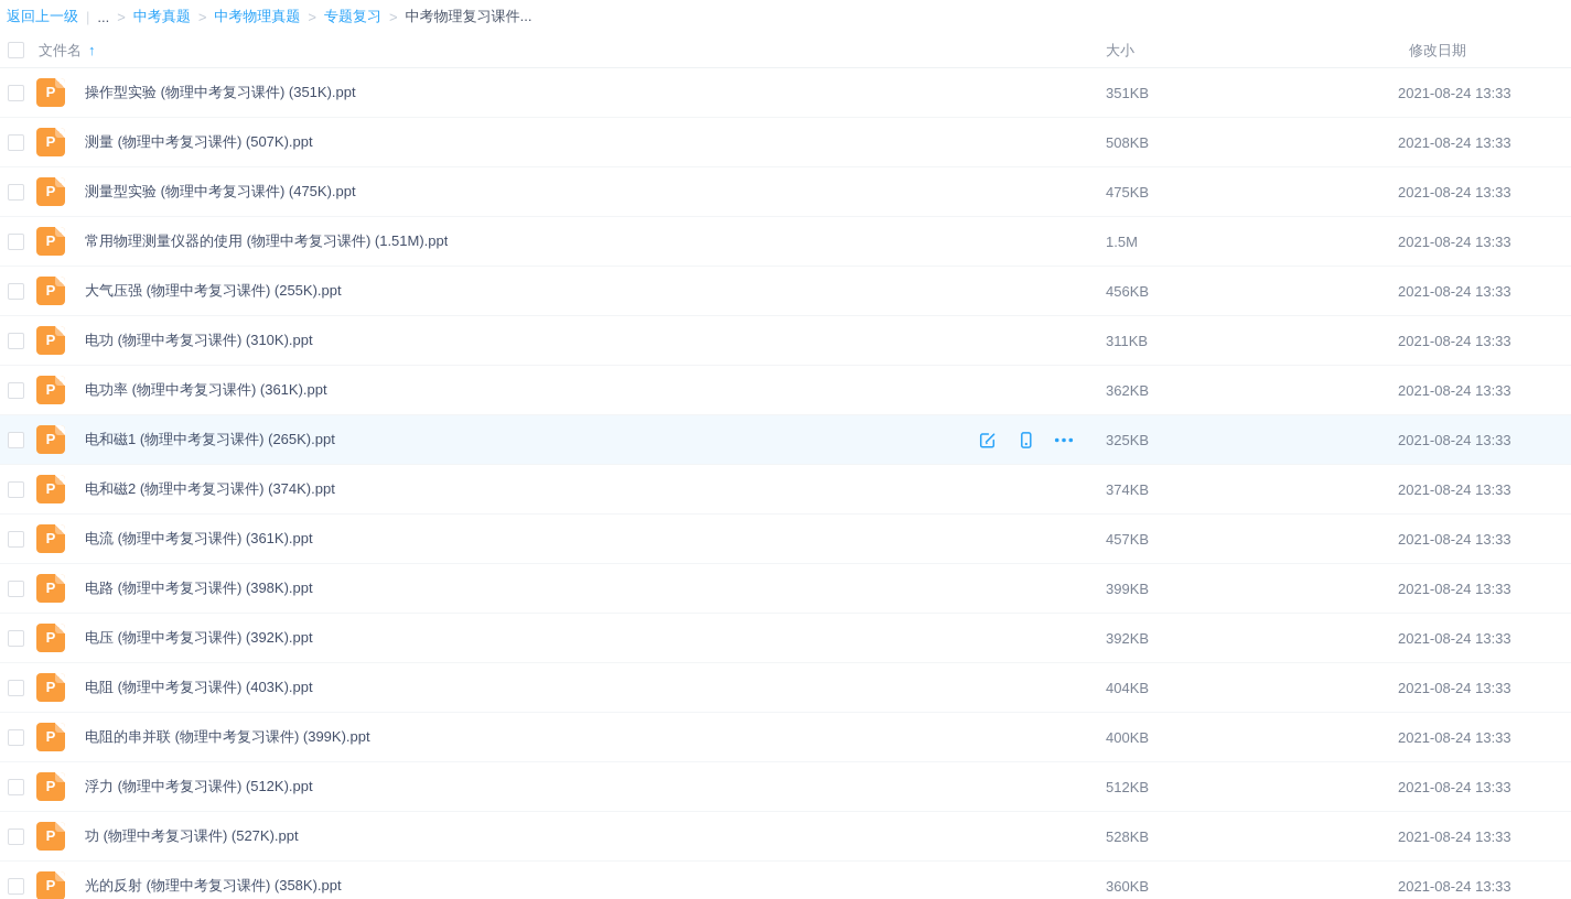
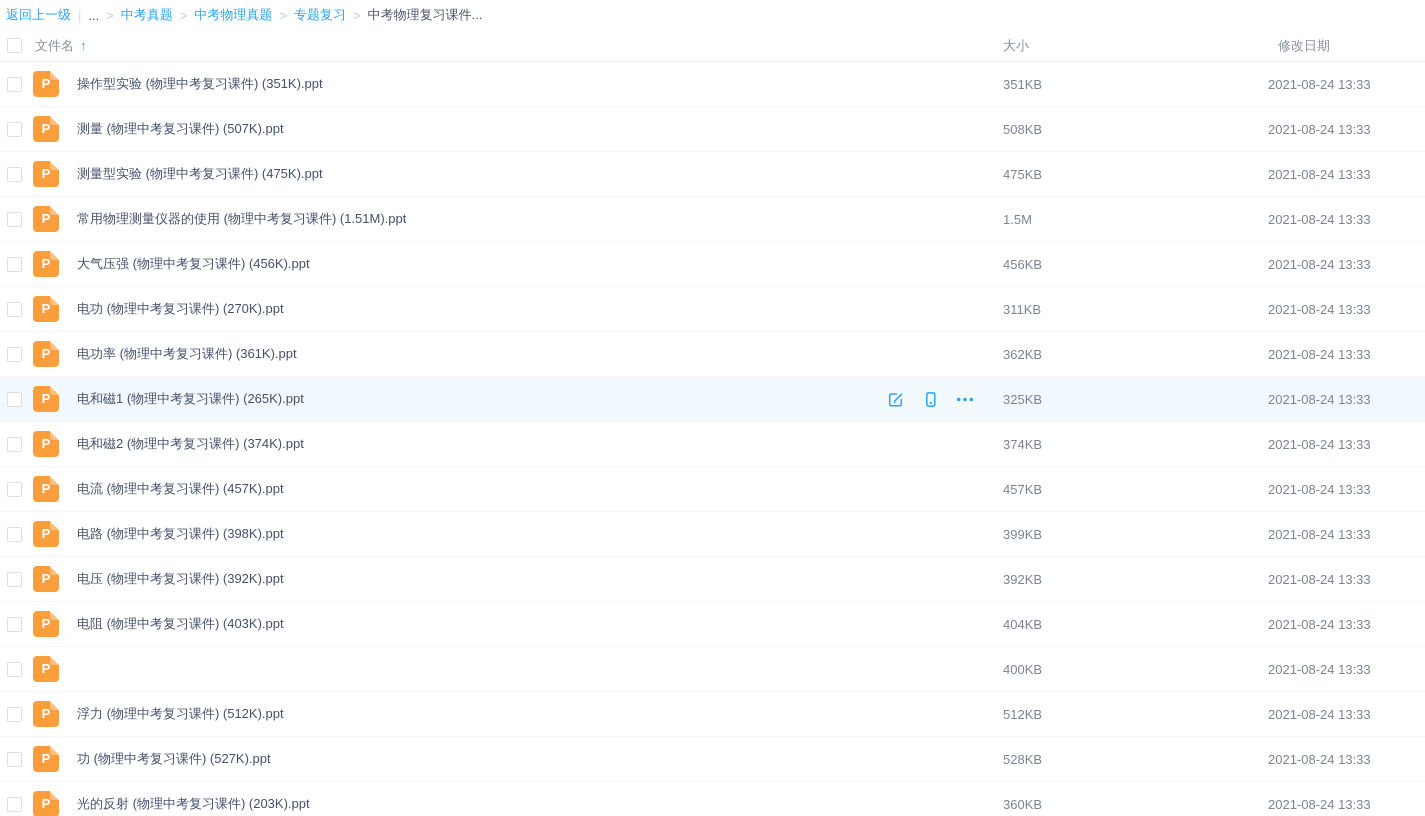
  返回上一级
  |
  ...
  >
  中考真题
  >
  中考物理真题
  >
  专题复习
  >
  中考物理复习课件...
  文件名
  ↑
  大小
  修改日期
  P
  操作型实验 (物理中考复习课件) (351K).ppt
  351KB
  2021-08-24 13:33
  P
  测量 (物理中考复习课件) (507K).ppt
  508KB
  2021-08-24 13:33
  P
  测量型实验 (物理中考复习课件) (475K).ppt
  475KB
  2021-08-24 13:33
  P
  常用物理测量仪器的使用 (物理中考复习课件) (1.51M).ppt
  1.5M
  2021-08-24 13:33
  P
- 大气压强 (物理中考复习课件) (255K).ppt
+ 大气压强 (物理中考复习课件) (456K).ppt
  456KB
  2021-08-24 13:33
  P
- 电功 (物理中考复习课件) (310K).ppt
+ 电功 (物理中考复习课件) (270K).ppt
  311KB
  2021-08-24 13:33
  P
  电功率 (物理中考复习课件) (361K).ppt
  362KB
  2021-08-24 13:33
  P
  电和磁1 (物理中考复习课件) (265K).ppt
  325KB
  2021-08-24 13:33
  P
  电和磁2 (物理中考复习课件) (374K).ppt
  374KB
  2021-08-24 13:33
  P
- 电流 (物理中考复习课件) (361K).ppt
+ 电流 (物理中考复习课件) (457K).ppt
  457KB
  2021-08-24 13:33
  P
  电路 (物理中考复习课件) (398K).ppt
  399KB
  2021-08-24 13:33
  P
  电压 (物理中考复习课件) (392K).ppt
  392KB
  2021-08-24 13:33
  P
  电阻 (物理中考复习课件) (403K).ppt
  404KB
  2021-08-24 13:33
  P
- 电阻的串并联 (物理中考复习课件) (399K).ppt
  400KB
  2021-08-24 13:33
  P
  浮力 (物理中考复习课件) (512K).ppt
  512KB
  2021-08-24 13:33
  P
  功 (物理中考复习课件) (527K).ppt
  528KB
  2021-08-24 13:33
  P
- 光的反射 (物理中考复习课件) (358K).ppt
+ 光的反射 (物理中考复习课件) (203K).ppt
  360KB
  2021-08-24 13:33
